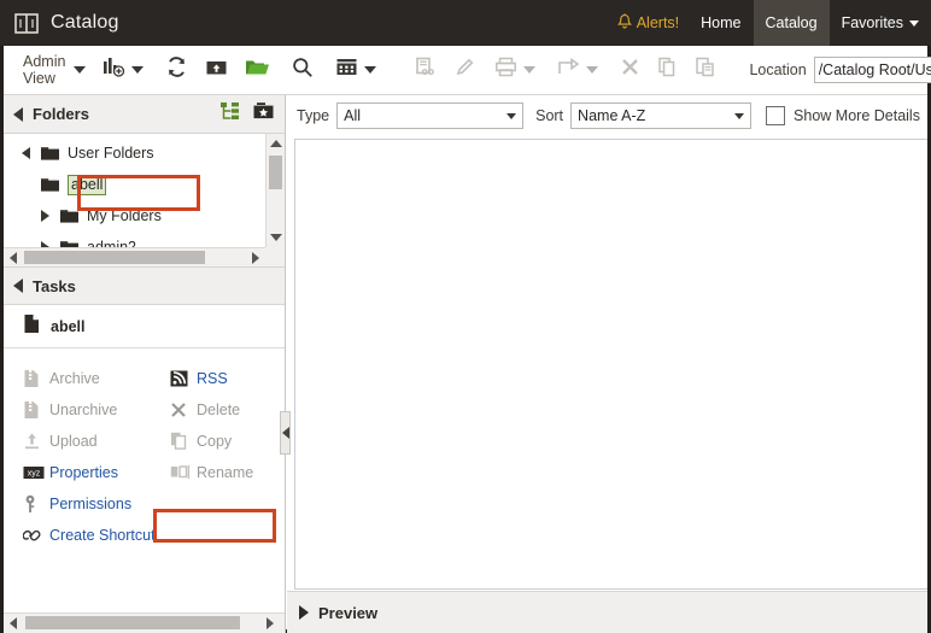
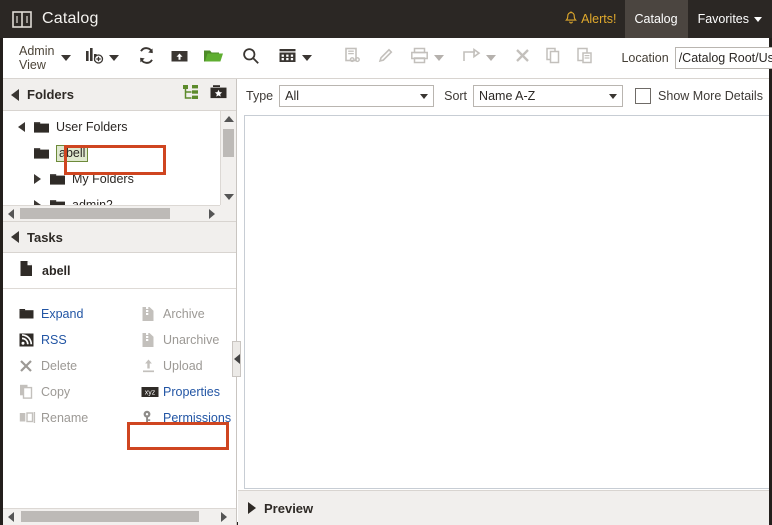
  Catalog
  Alerts!
- Home
  Catalog
  Favorites
  Admin View
  Location
  Folders
  User Folders
  abell
  My Folders
  Tasks
  abell
+ Expand
  Archive
  RSS
  Unarchive
  Delete
  Upload
  Copy
  Properties
  Rename
  Permissions
- Create Shortcut
  Type
  All
  Sort
  Name A-Z
  Show More Details
  Preview
